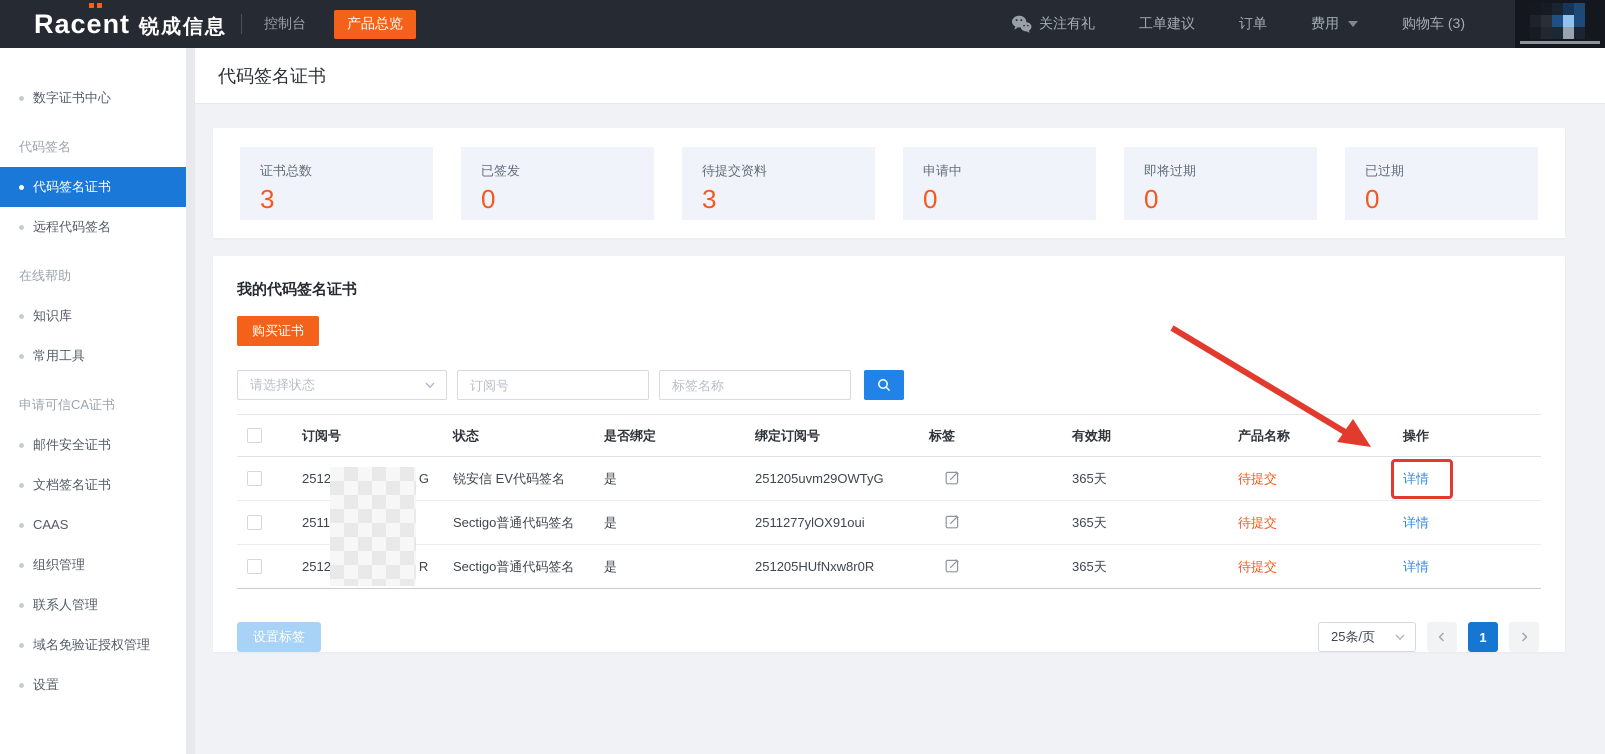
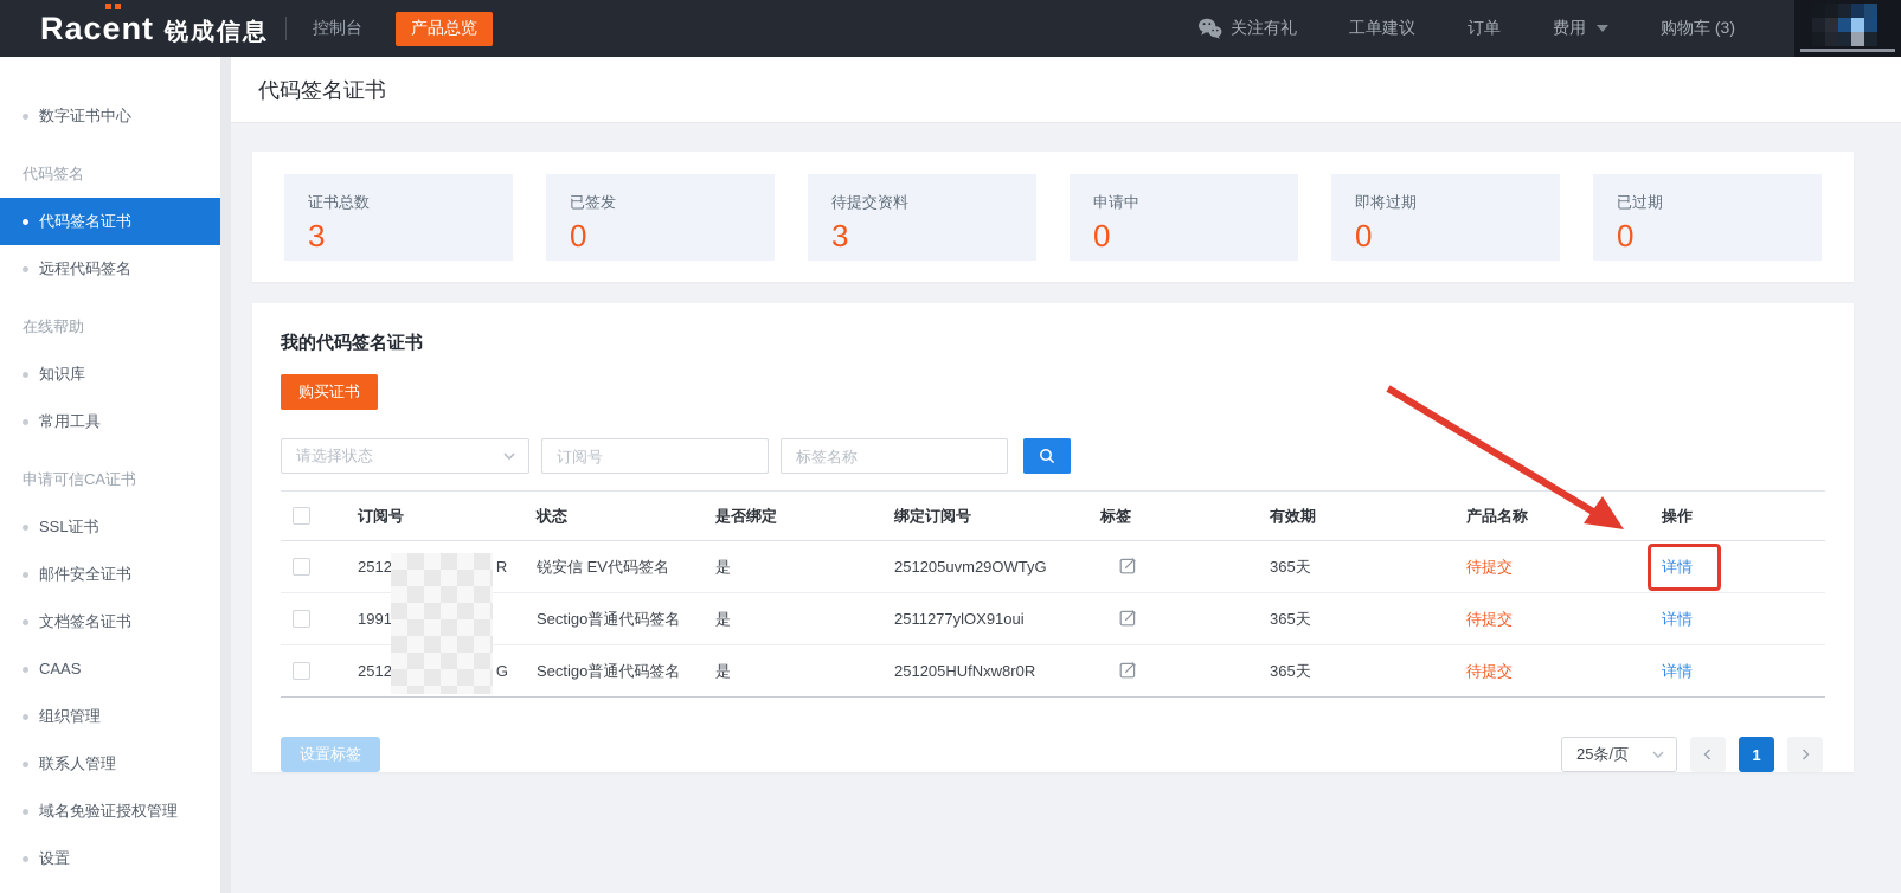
  Racent
  锐成信息
  控制台
  产品总览
  关注有礼
  工单建议
  订单
  费用
  购物车 (3)
  数字证书中心
  代码签名
  代码签名证书
  远程代码签名
  在线帮助
  知识库
  常用工具
  申请可信CA证书
+ SSL证书
  邮件安全证书
  文档签名证书
  CAAS
  组织管理
  联系人管理
  域名免验证授权管理
  设置
  代码签名证书
  证书总数
  3
  已签发
  0
  待提交资料
  3
  申请中
  0
  即将过期
  0
  已过期
  0
  我的代码签名证书
  购买证书
  请选择状态
  订阅号
  标签名称
  订阅号
  状态
  是否绑定
  绑定订阅号
  标签
  有效期
  产品名称
  操作
  2512
- G
+ R
  锐安信 EV代码签名
  是
  251205uvm29OWTyG
  365天
  待提交
  详情
- 2511
+ 1991
  Sectigo普通代码签名
  是
  2511277ylOX91oui
  365天
  待提交
  详情
  2512
- R
+ G
  Sectigo普通代码签名
  是
  251205HUfNxw8r0R
  365天
  待提交
  详情
  设置标签
  25条/页
  1
